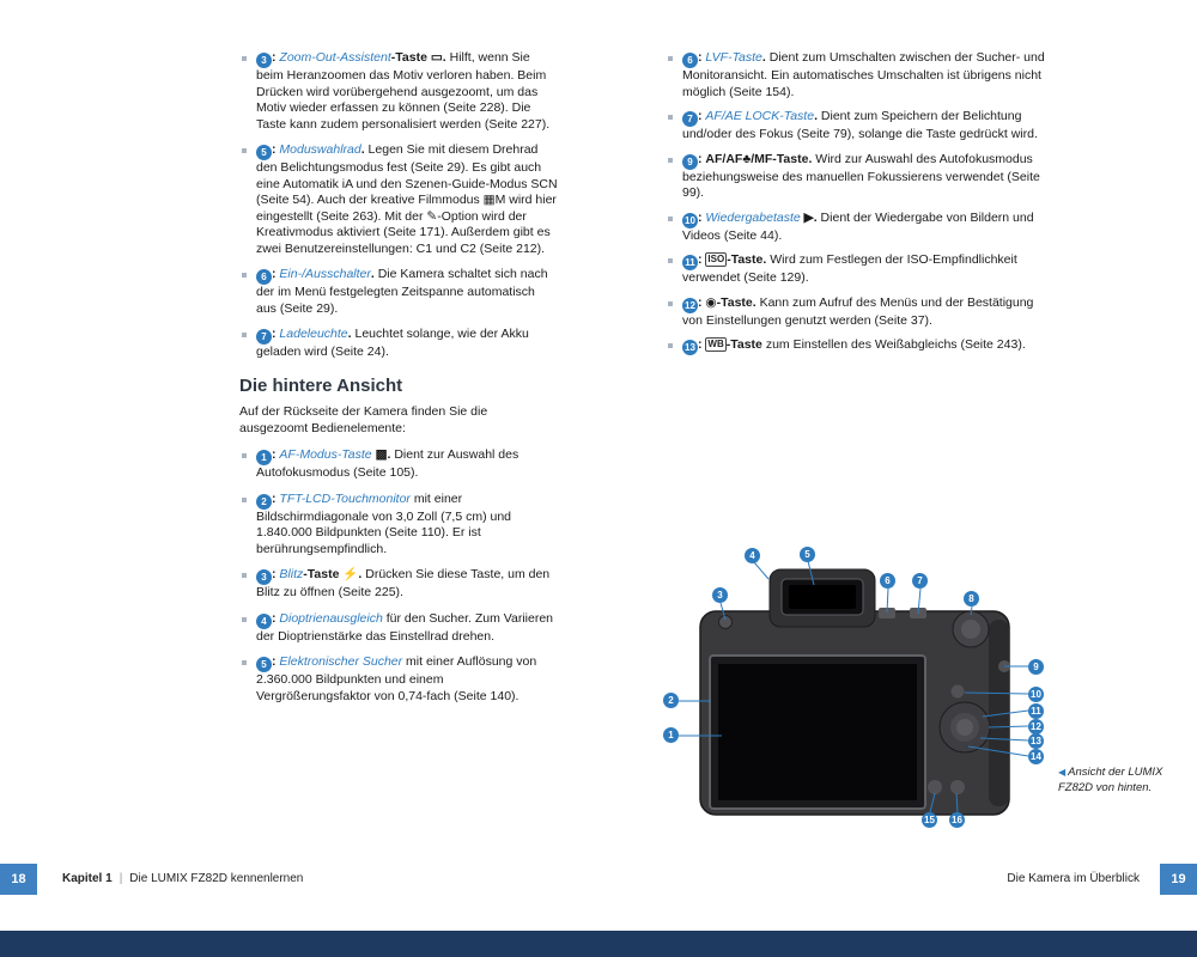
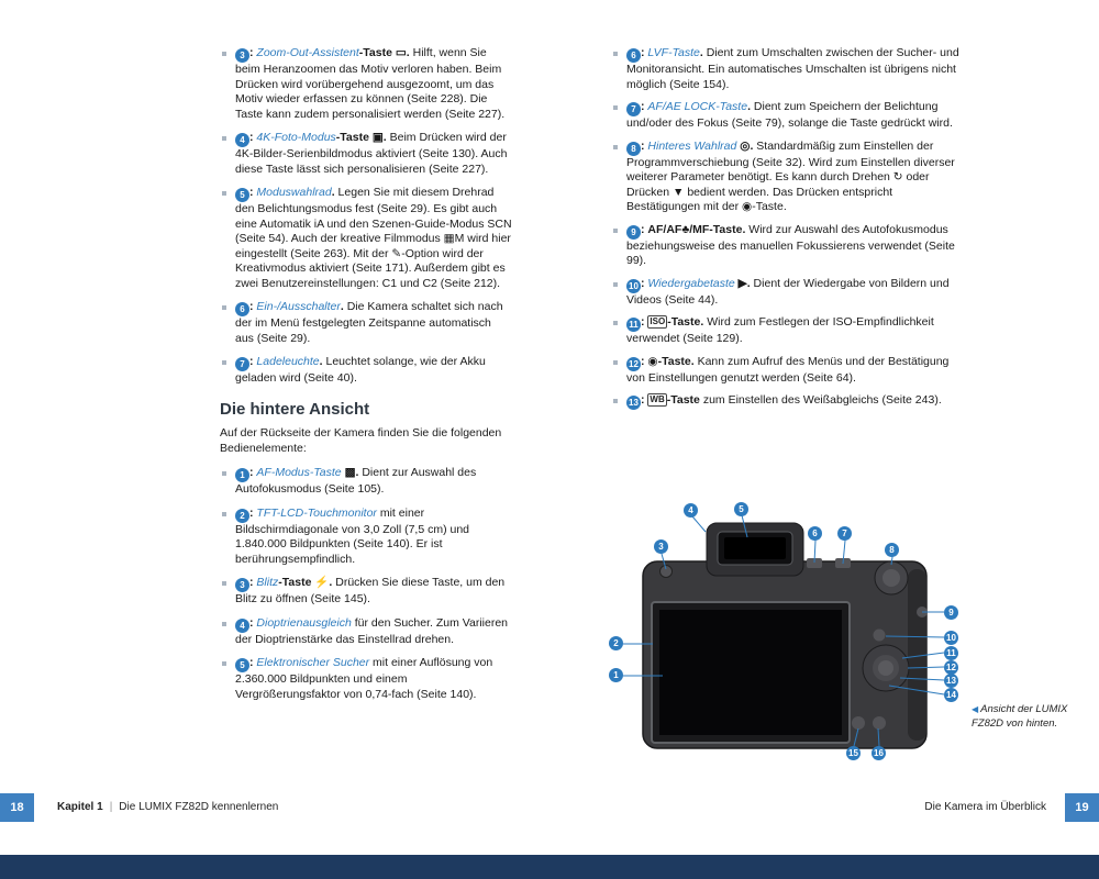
  3 : Zoom-Out-Assistent-Taste ▭. Hilft, wenn Sie beim Heranzoomen das Motiv verloren haben. Beim Drücken wird vorübergehend ausgezoomt, um das Motiv wieder erfassen zu können (Seite 228). Die Taste kann zudem personalisiert werden (Seite 227).
+ 4 : 4K-Foto-Modus-Taste ▣. Beim Drücken wird der 4K-Bilder-Serienbildmodus aktiviert (Seite 130). Auch diese Taste lässt sich personalisieren (Seite 227).
  5 : Moduswahlrad. Legen Sie mit diesem Drehrad den Belichtungsmodus fest (Seite 29). Es gibt auch eine Automatik iA und den Szenen-Guide-Modus SCN (Seite 54). Auch der kreative Filmmodus ▦M wird hier eingestellt (Seite 263). Mit der ✎-Option wird der Kreativmodus aktiviert (Seite 171). Außerdem gibt es zwei Benutzereinstellungen: C1 und C2 (Seite 212).
  6 : Ein-/Ausschalter. Die Kamera schaltet sich nach der im Menü festgelegten Zeitspanne automatisch aus (Seite 29).
- 7 : Ladeleuchte. Leuchtet solange, wie der Akku geladen wird (Seite 24).
+ 7 : Ladeleuchte. Leuchtet solange, wie der Akku geladen wird (Seite 40).
  Die hintere Ansicht
- Auf der Rückseite der Kamera finden Sie die ausgezoomt Bedienelemente:
+ Auf der Rückseite der Kamera finden Sie die folgenden Bedienelemente:
  1 : AF-Modus-Taste ▩. Dient zur Auswahl des Autofokusmodus (Seite 105).
- 2 : TFT-LCD-Touchmonitor mit einer Bildschirmdiagonale von 3,0 Zoll (7,5 cm) und 1.840.000 Bildpunkten (Seite 110). Er ist berührungsempfindlich.
+ 2 : TFT-LCD-Touchmonitor mit einer Bildschirmdiagonale von 3,0 Zoll (7,5 cm) und 1.840.000 Bildpunkten (Seite 140). Er ist berührungsempfindlich.
- 3 : Blitz-Taste ⚡. Drücken Sie diese Taste, um den Blitz zu öffnen (Seite 225).
+ 3 : Blitz-Taste ⚡. Drücken Sie diese Taste, um den Blitz zu öffnen (Seite 145).
  4 : Dioptrienausgleich für den Sucher. Zum Variieren der Dioptrienstärke das Einstellrad drehen.
  5 : Elektronischer Sucher mit einer Auflösung von 2.360.000 Bildpunkten und einem Vergrößerungsfaktor von 0,74-fach (Seite 140).
  6 : LVF-Taste. Dient zum Umschalten zwischen der Sucher- und Monitoransicht. Ein automatisches Umschalten ist übrigens nicht möglich (Seite 154).
  7 : AF/AE LOCK-Taste. Dient zum Speichern der Belichtung und/oder des Fokus (Seite 79), solange die Taste gedrückt wird.
+ 8 : Hinteres Wahlrad ◎. Standardmäßig zum Einstellen der Programmverschiebung (Seite 32). Wird zum Einstellen diverser weiterer Parameter benötigt. Es kann durch Drehen ↻ oder Drücken ▼ bedient werden. Das Drücken entspricht Bestätigungen mit der ◉-Taste.
  9 : AF/AF♣/MF-Taste. Wird zur Auswahl des Autofokusmodus beziehungsweise des manuellen Fokussierens verwendet (Seite 99).
  10 : Wiedergabetaste ▶. Dient der Wiedergabe von Bildern und Videos (Seite 44).
  11 : ISO -Taste. Wird zum Festlegen der ISO-Empfindlichkeit verwendet (Seite 129).
- 12 : ◉-Taste. Kann zum Aufruf des Menüs und der Bestätigung von Einstellungen genutzt werden (Seite 37).
+ 12 : ◉-Taste. Kann zum Aufruf des Menüs und der Bestätigung von Einstellungen genutzt werden (Seite 64).
  13 : WB -Taste zum Einstellen des Weißabgleichs (Seite 243).
  1
  2
  3
  4
  5
  6
  7
  8
  9
  10
  11
  12
  13
  14
  15
  16
  ◀ Ansicht der LUMIX FZ82D von hinten.
  18
  Kapitel 1 | Die LUMIX FZ82D kennenlernen
  Die Kamera im Überblick
  19
